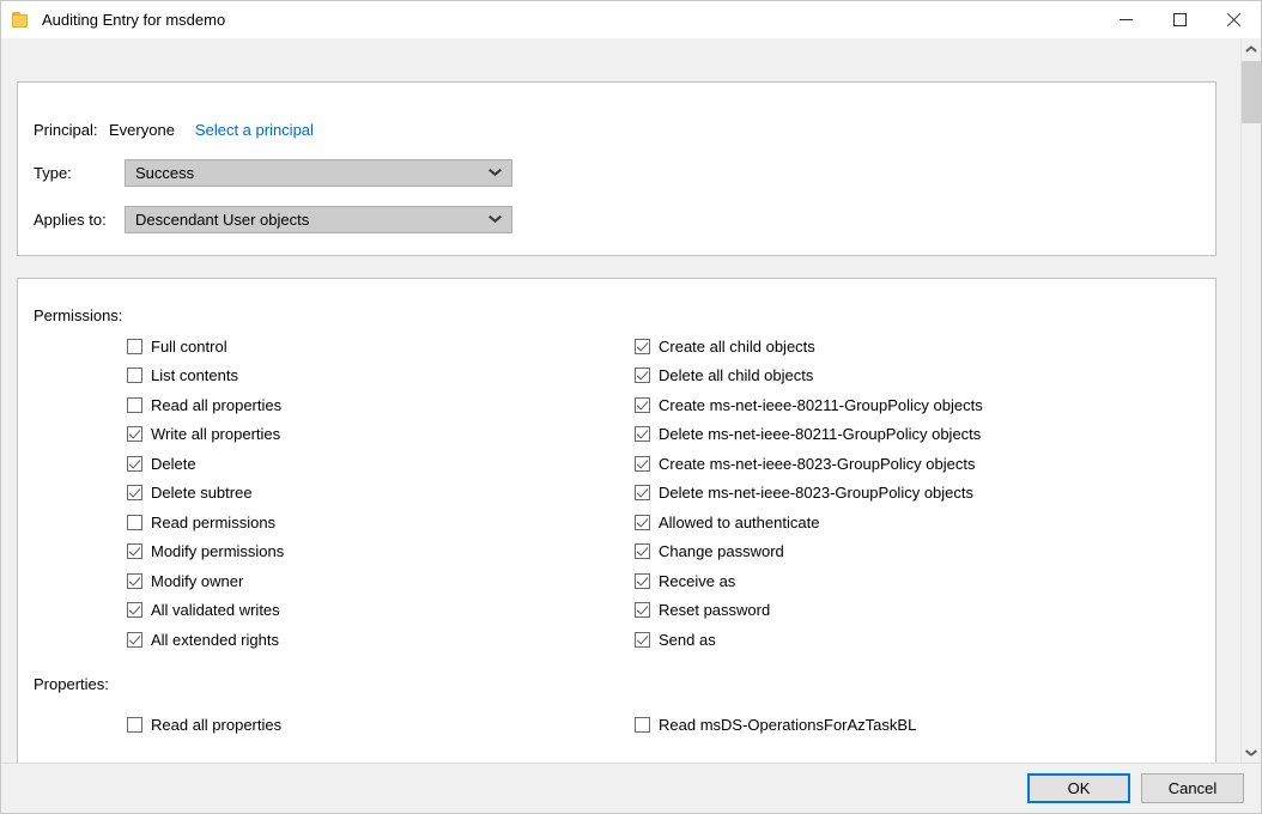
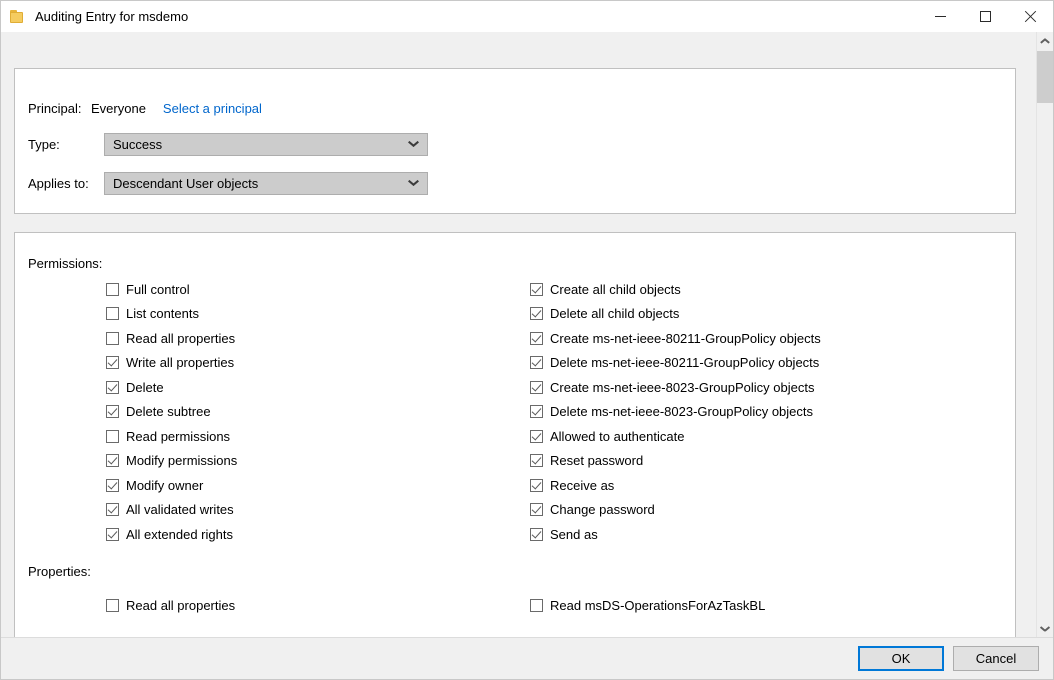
  Auditing Entry for msdemo
  Principal:
  Everyone
  Select a principal
  Type:
  Success
  Applies to:
  Descendant User objects
  Permissions:
  Full control
  List contents
  Read all properties
  Write all properties
  Delete
  Delete subtree
  Read permissions
  Modify permissions
  Modify owner
  All validated writes
  All extended rights
  Create all child objects
  Delete all child objects
  Create ms-net-ieee-80211-GroupPolicy objects
  Delete ms-net-ieee-80211-GroupPolicy objects
  Create ms-net-ieee-8023-GroupPolicy objects
  Delete ms-net-ieee-8023-GroupPolicy objects
  Allowed to authenticate
- Change password
+ Reset password
  Receive as
- Reset password
+ Change password
  Send as
  Properties:
  Read all properties
  Read msDS-OperationsForAzTaskBL
  OK
  Cancel
